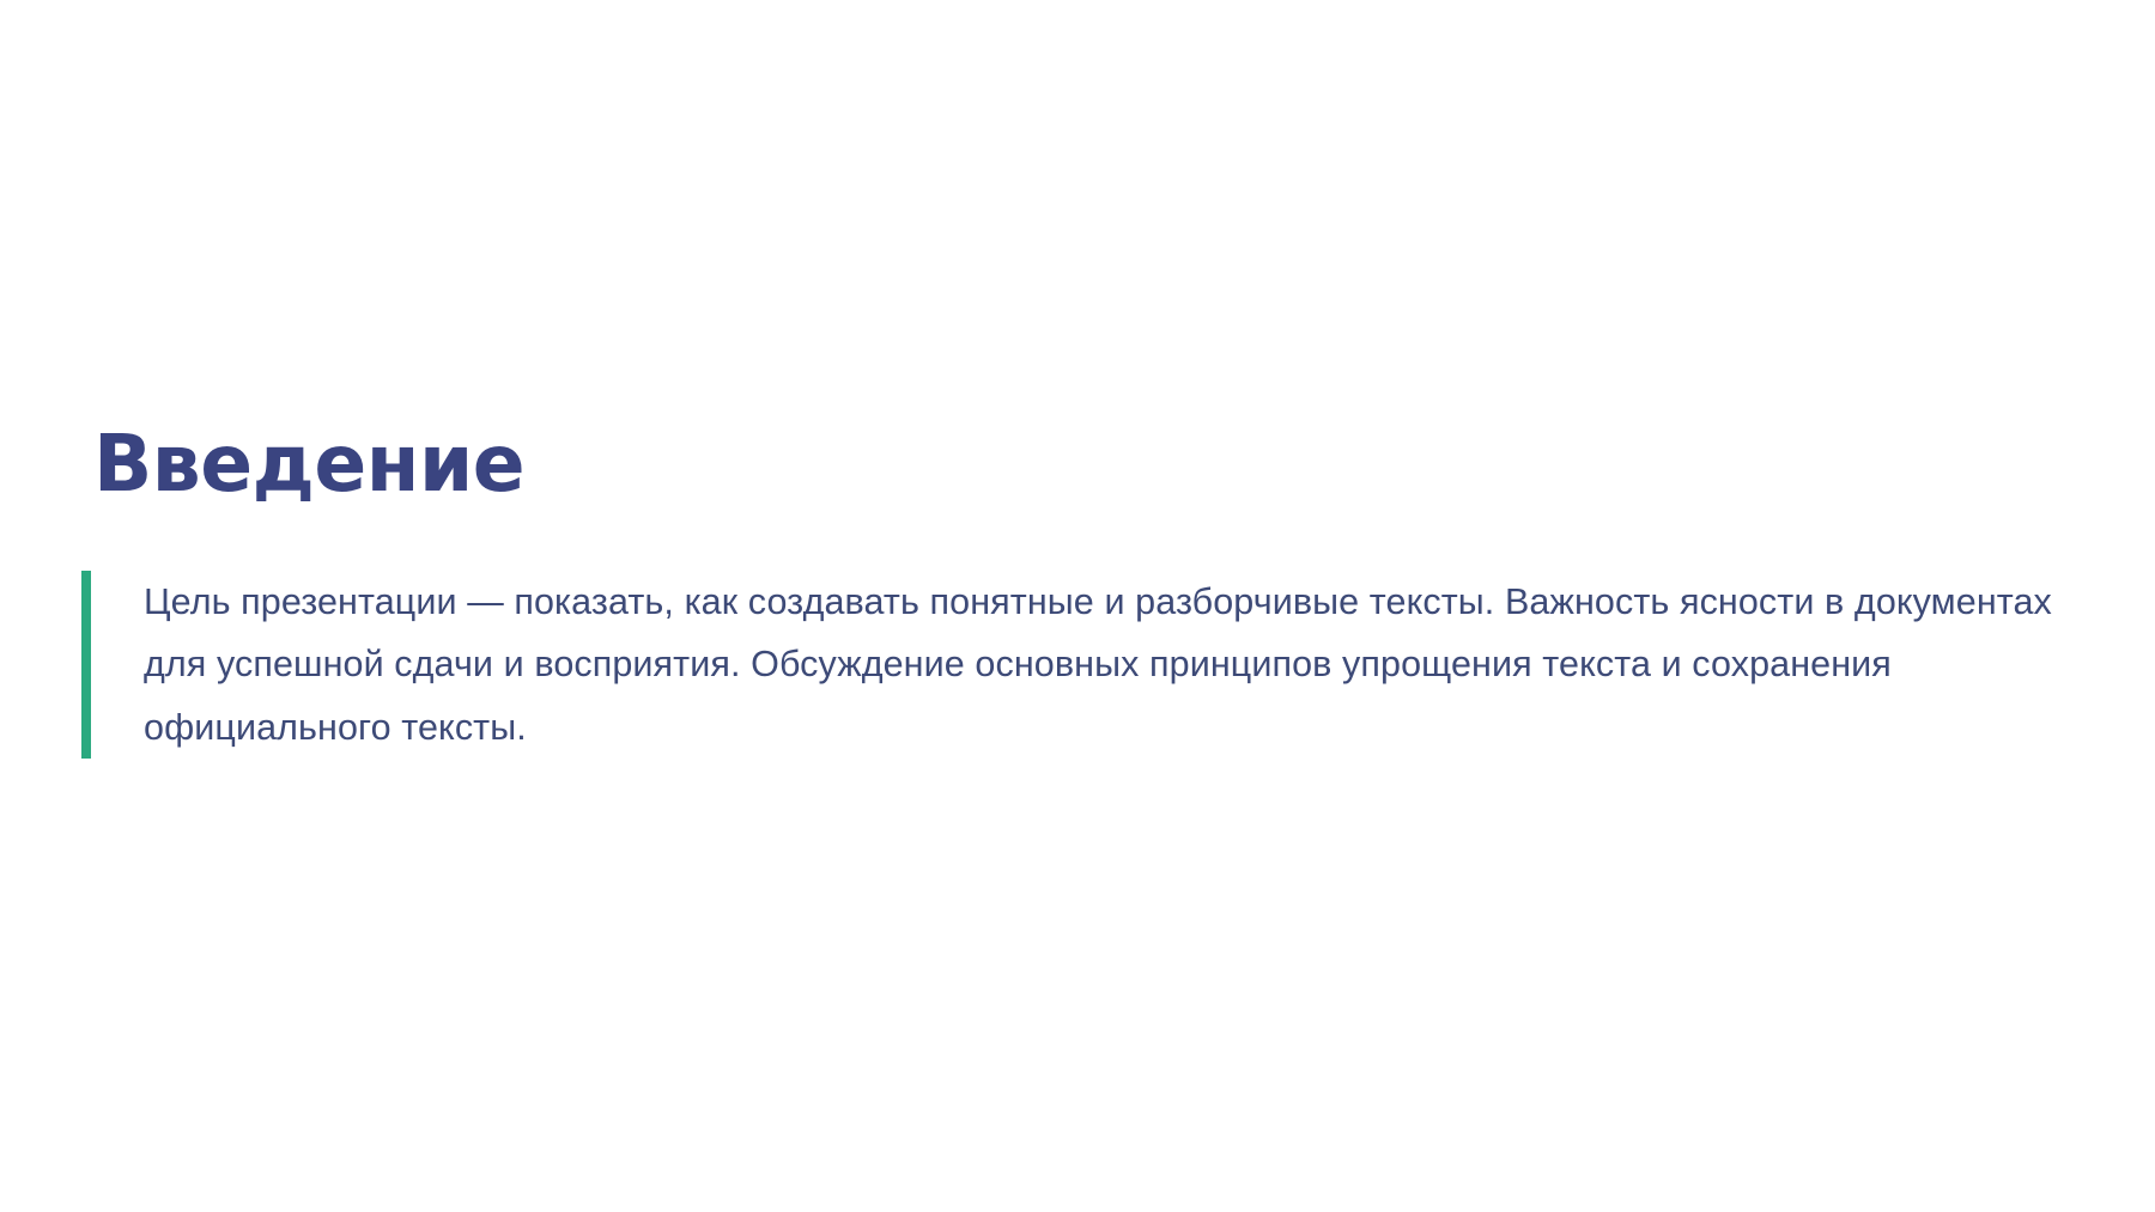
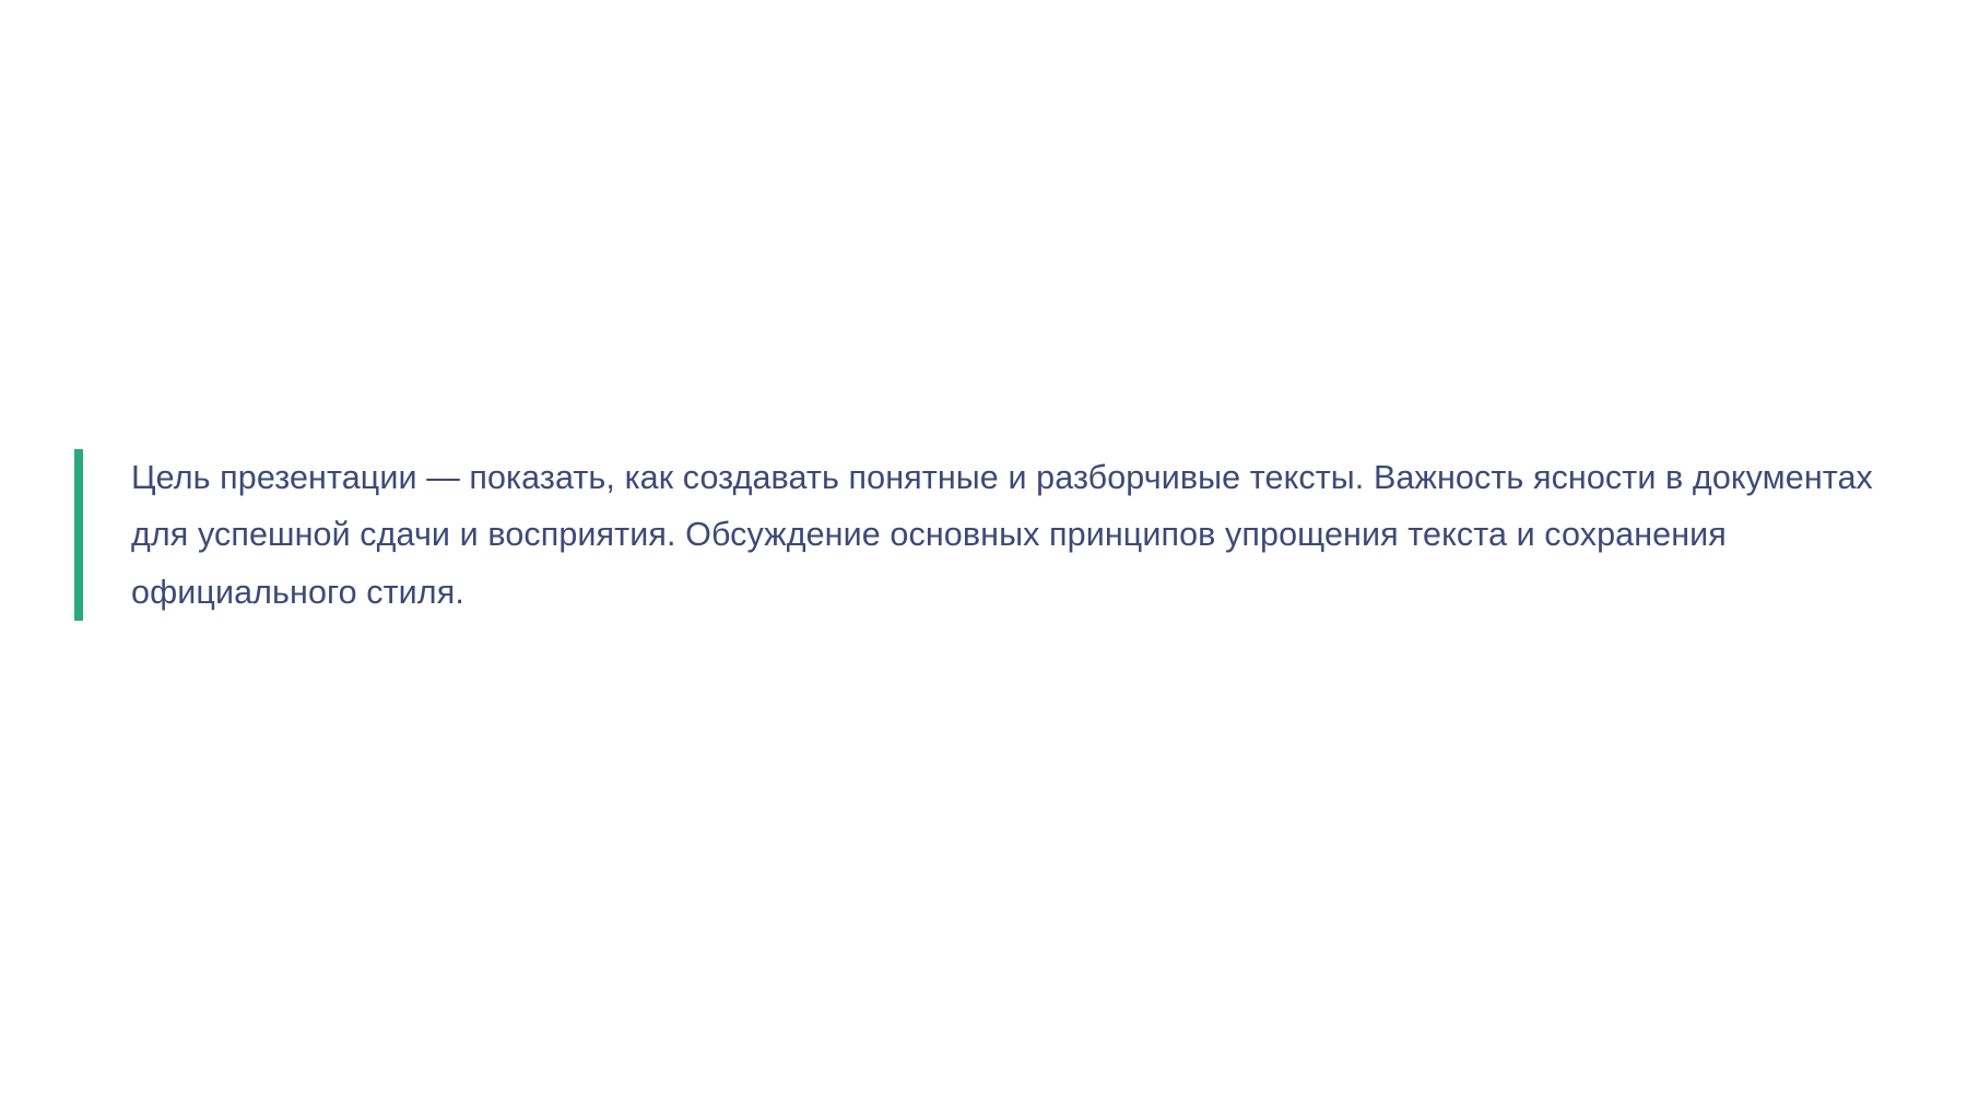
- Введение
- Цель презентации — показать, как создавать понятные и разборчивые тексты. Важность ясности в документах для успешной сдачи и восприятия. Обсуждение основных принципов упрощения текста и сохранения официального тексты.
+ Цель презентации — показать, как создавать понятные и разборчивые тексты. Важность ясности в документах для успешной сдачи и восприятия. Обсуждение основных принципов упрощения текста и сохранения официального стиля.
